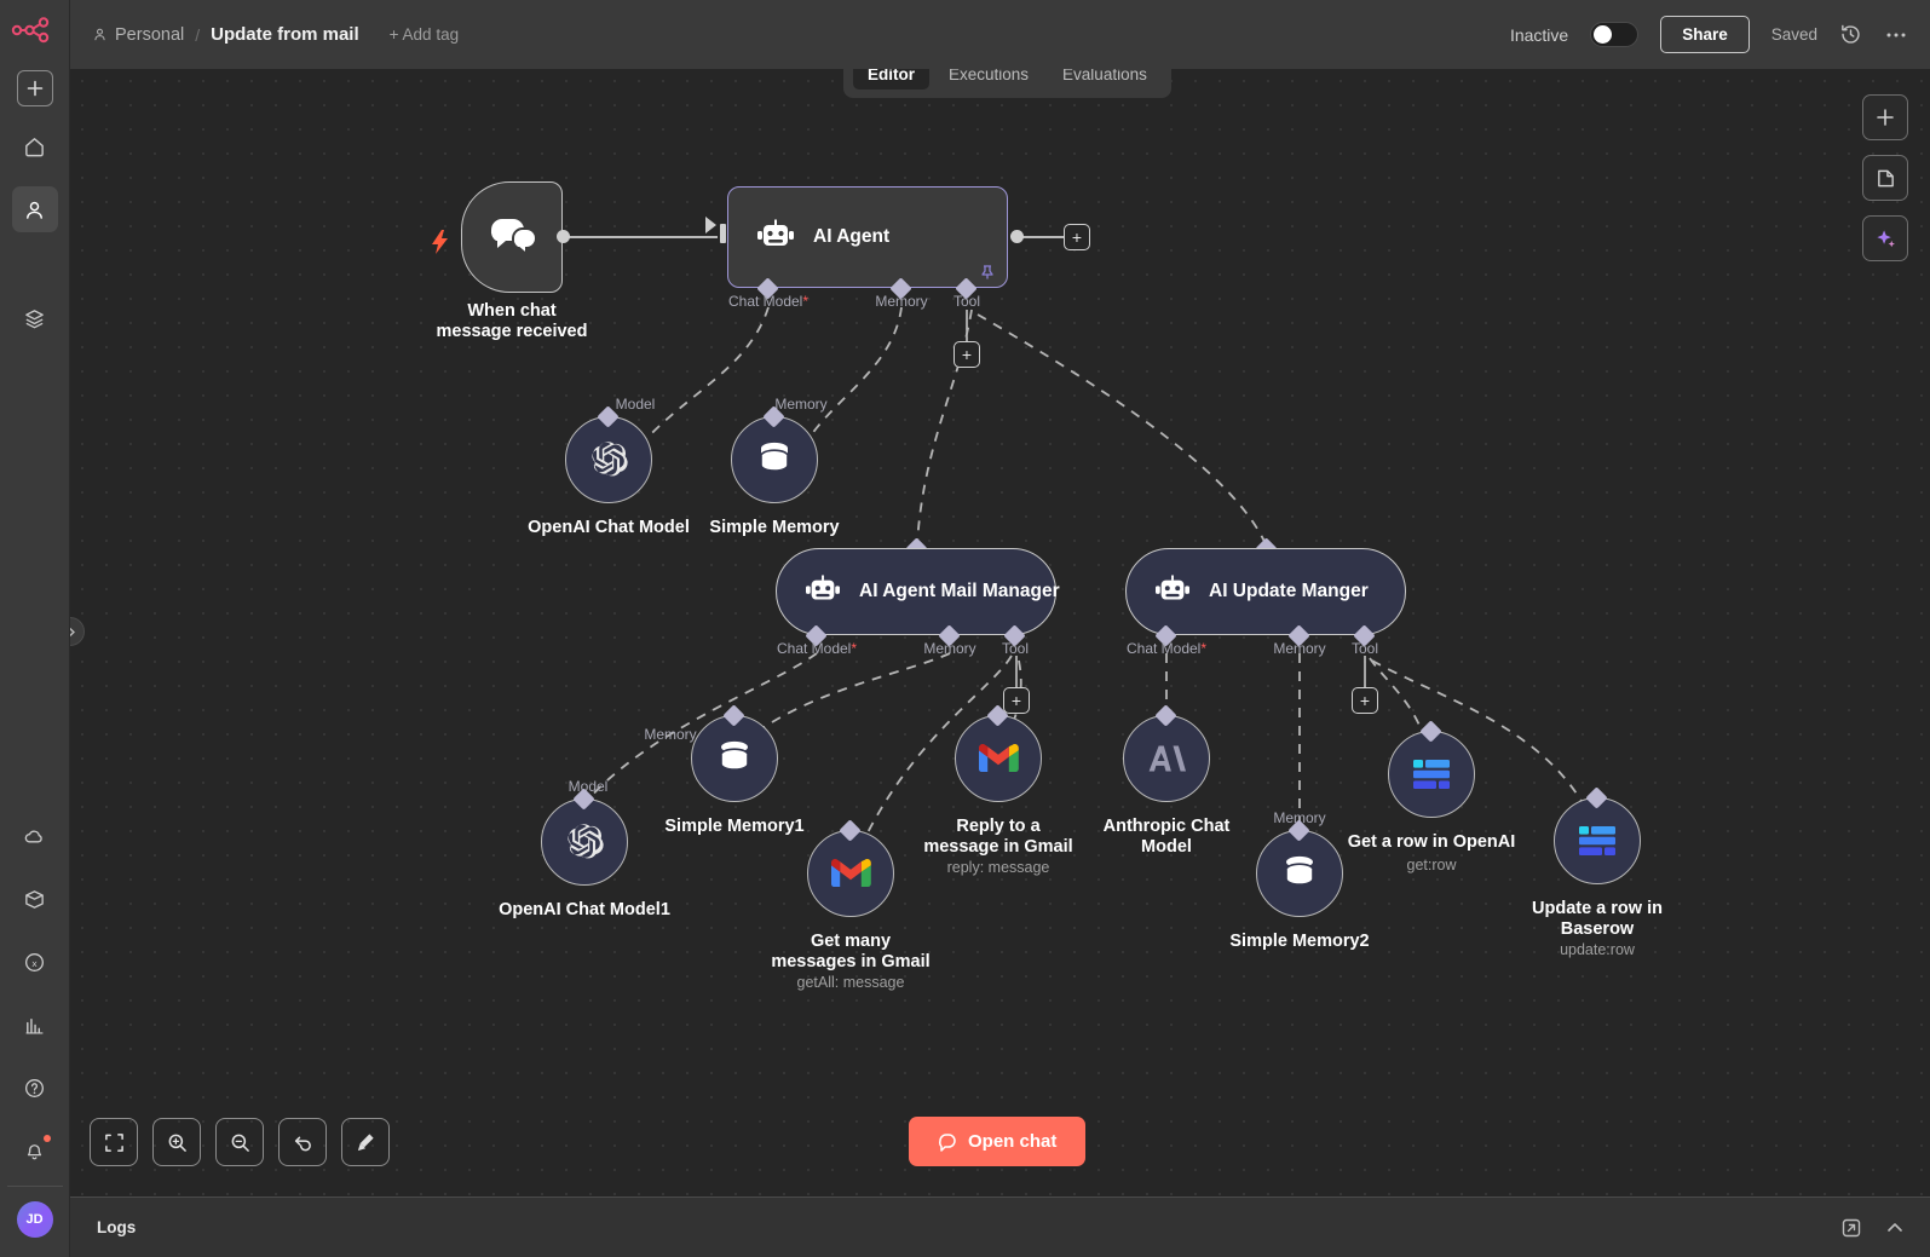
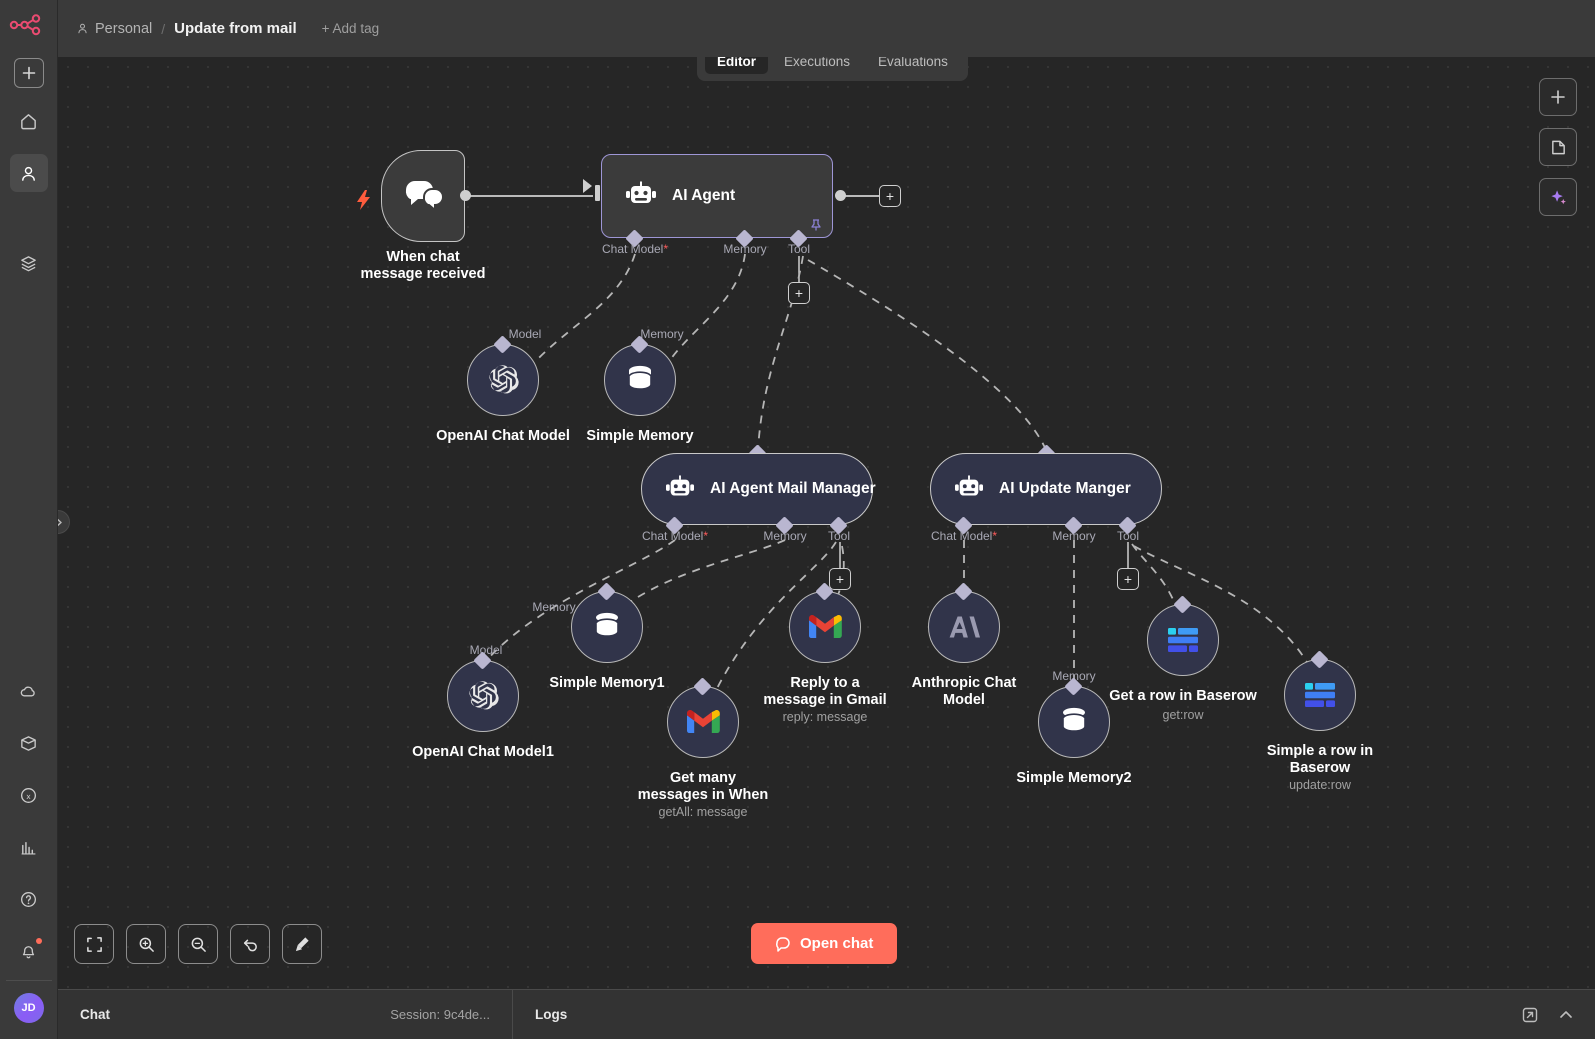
  x
  JD
  Personal
  /
  Update from mail
  + Add tag
- Inactive
- Share
- Saved
  Editor
  Executions
  Evaluations
  When chat message received
  AI Agent
  Chat Model*
  Memory
  Tool
  +
  +
  Model
  OpenAI Chat Model
  Memory
  Simple Memory
  AI Agent Mail Manager
  Chat Model*
  Memory
  Tool
  +
  AI Update Manger
  Chat Model*
  Memory
  Tool
  +
  Model
  OpenAI Chat Model1
  Memory
  Simple Memory1
- Get many messages in Gmail
+ Get many messages in When
  getAll: message
  Reply to a message in Gmail
  reply: message
  Anthropic Chat Model
  Memory
  Simple Memory2
- Get a row in OpenAI
+ Get a row in Baserow
  get:row
- Update a row in Baserow
+ Simple a row in Baserow
  update:row
  Open chat
+ Chat
+ Session: 9c4de...
  Logs
